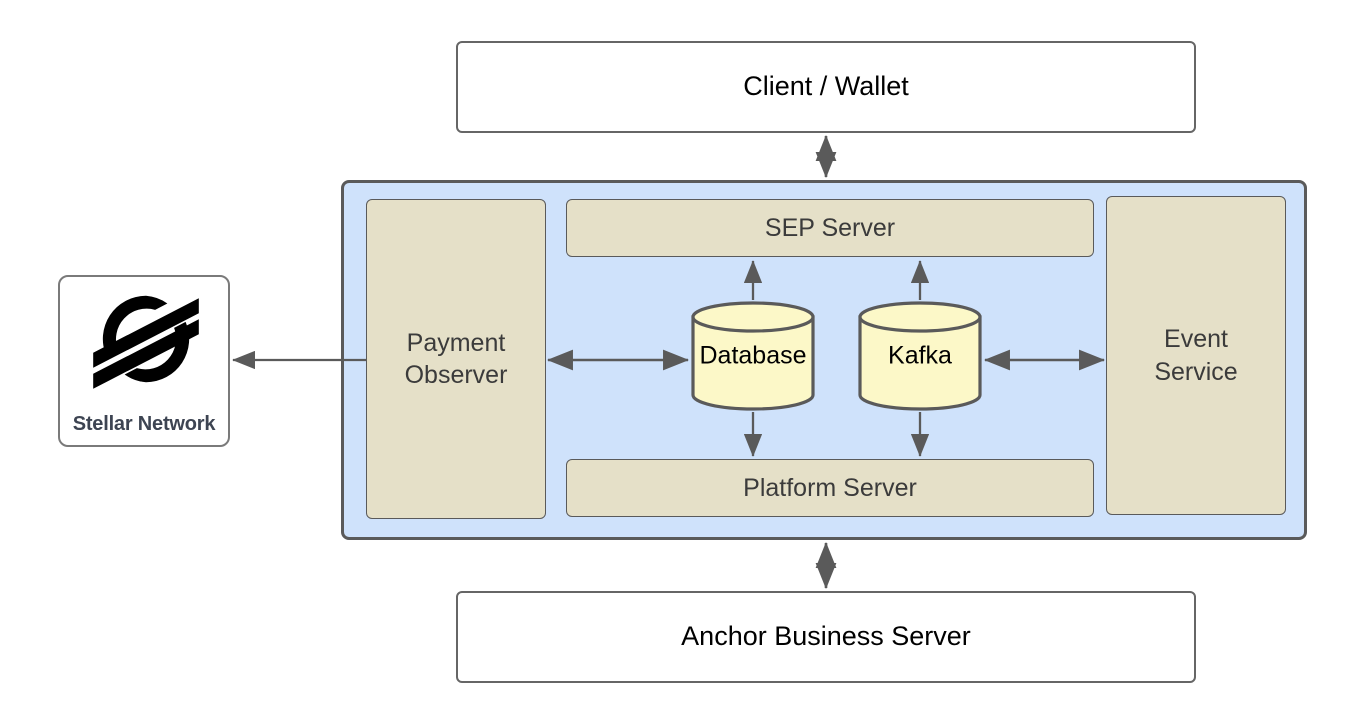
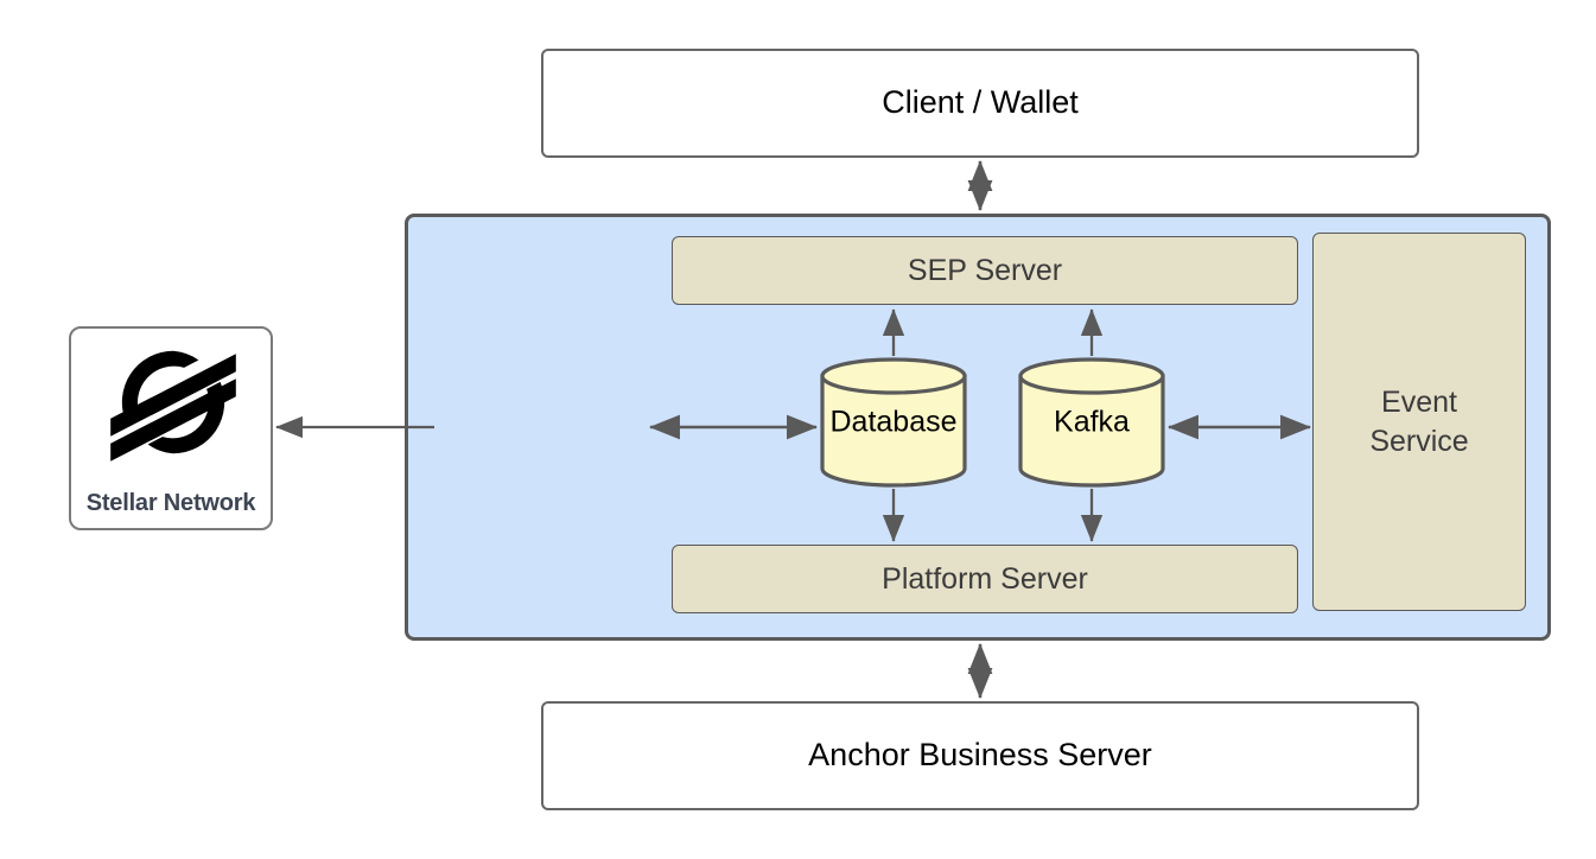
  Client / Wallet
- Payment
- Observer
  SEP Server
  Platform Server
  Event
  Service
  Database
  Kafka
  Stellar Network
  Anchor Business Server
